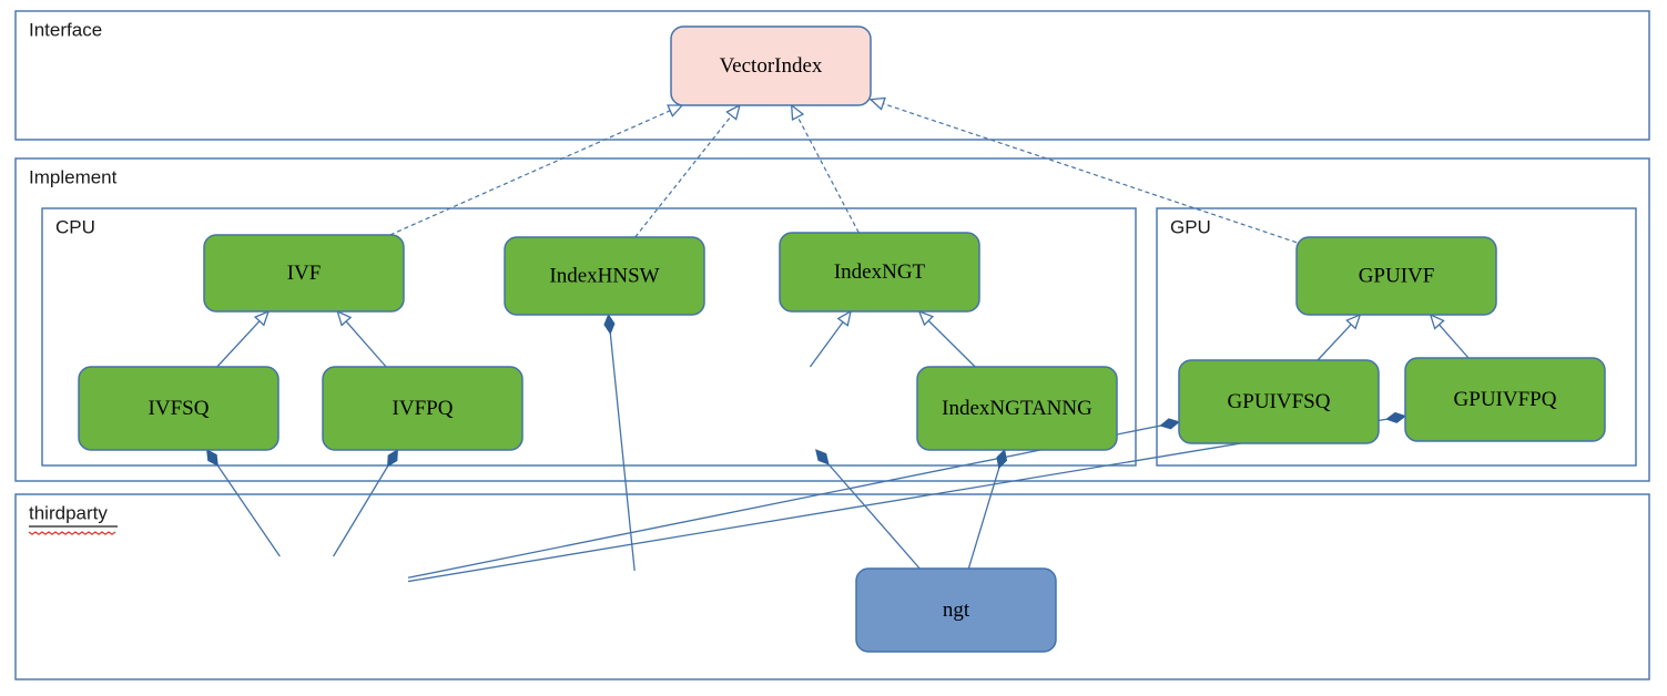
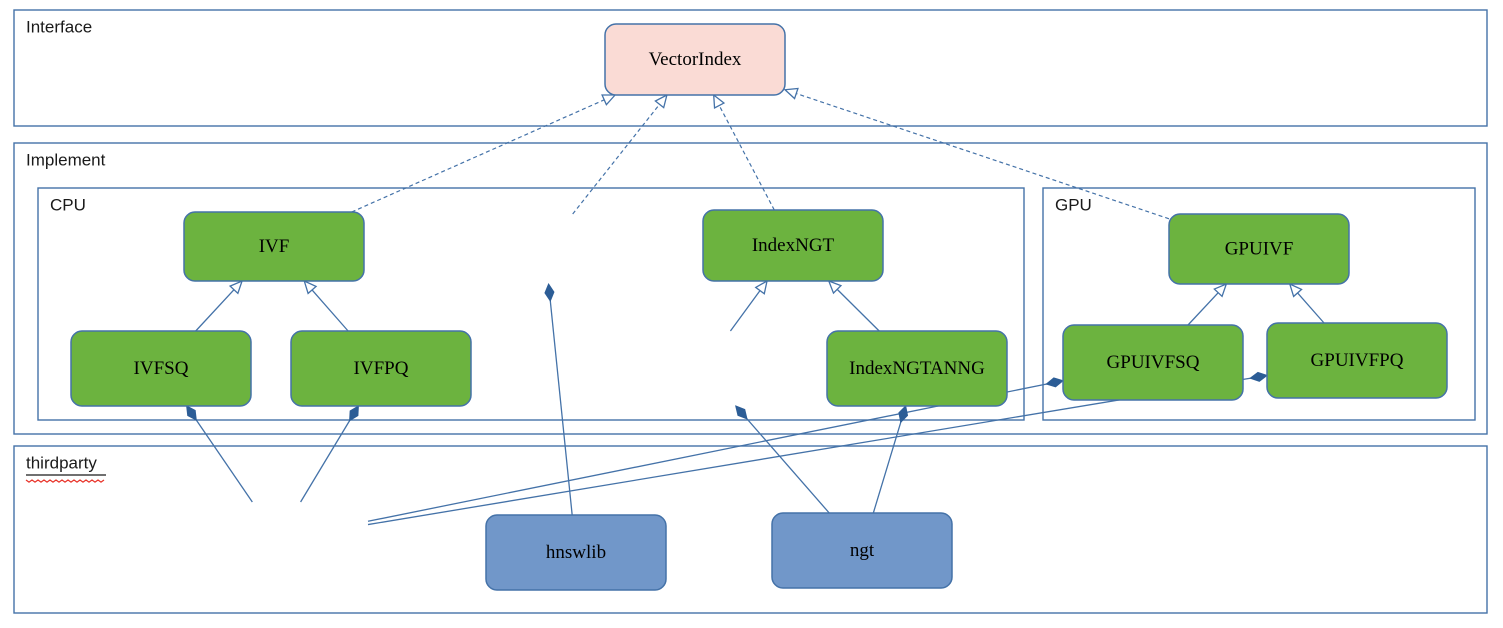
  Interface
  Implement
  CPU
  GPU
  thirdparty
  VectorIndex
  IVF
- IndexHNSW
  IndexNGT
  GPUIVF
  IVFSQ
  IVFPQ
  IndexNGTANNG
  GPUIVFSQ
  GPUIVFPQ
+ hnswlib
  ngt
